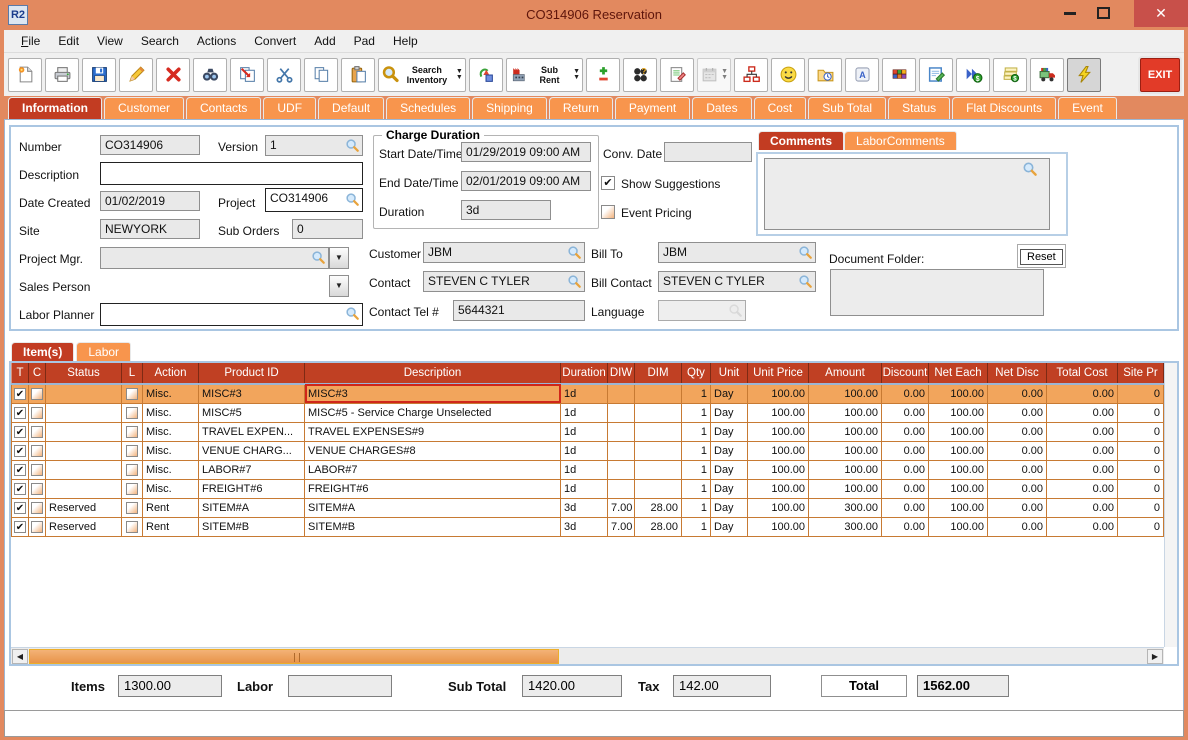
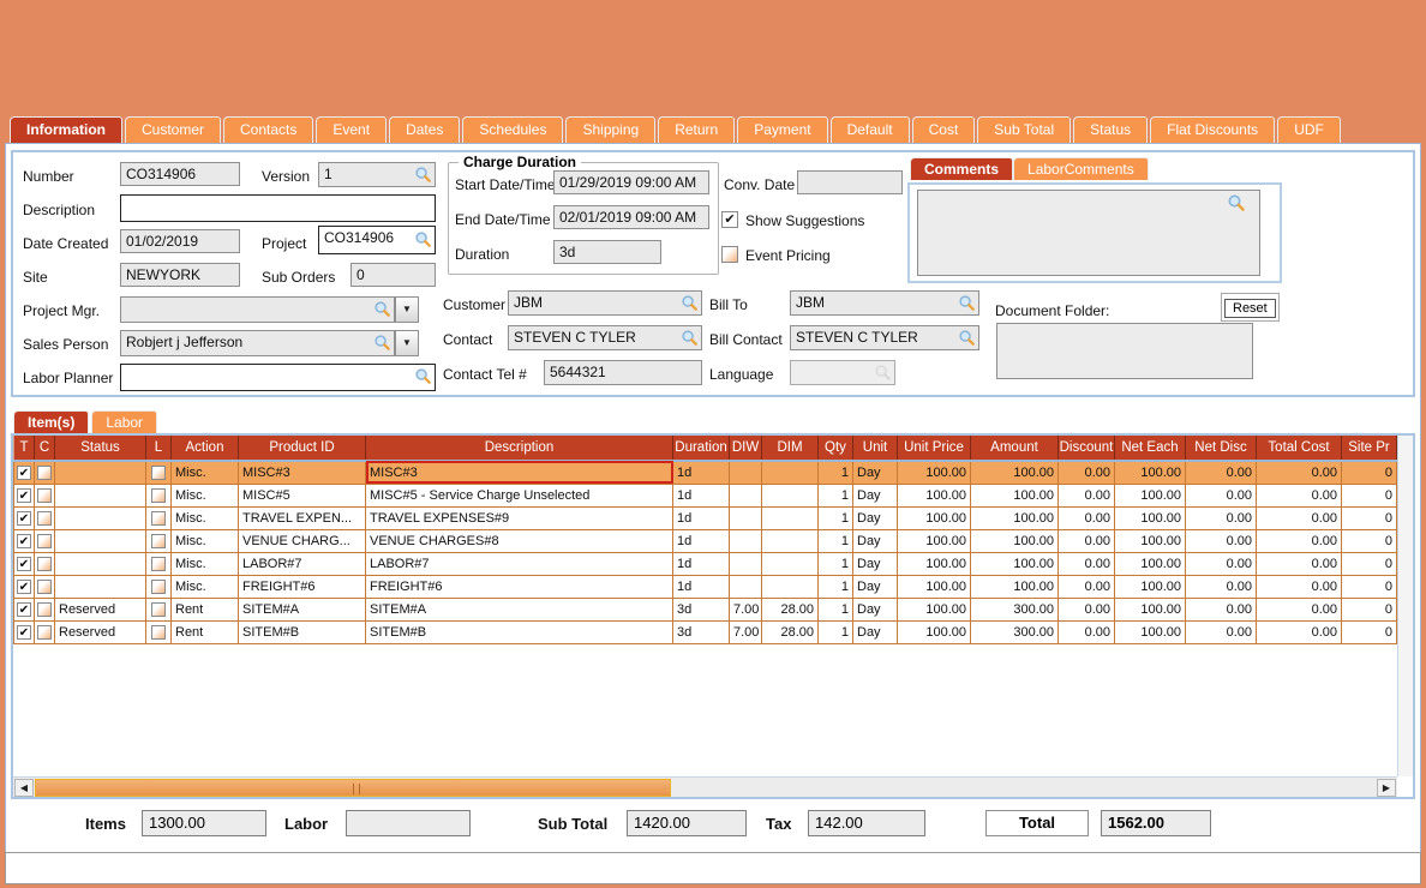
- R2
- CO314906 Reservation
- ✕
- File
- Edit
- View
- Search
- Actions
- Convert
- Add
- Pad
- Help
- Search Inventory
- Sub Rent
- ?
- A
- EXIT
  Information
  Customer
  Contacts
- UDF
+ Event
- Default
+ Dates
  Schedules
  Shipping
  Return
  Payment
- Dates
+ Default
  Cost
  Sub Total
  Status
  Flat Discounts
- Event
+ UDF
  Number
  CO314906
  Version
  1
  Description
  Date Created
  01/02/2019
  Project
  CO314906
  Site
  NEWYORK
  Sub Orders
  0
  Project Mgr.
  ▼
  Sales Person
+ Robjert j Jefferson
  ▼
  Labor Planner
  Charge Duration
  Start Date/Time
  01/29/2019 09:00 AM
  End Date/Time
  02/01/2019 09:00 AM
  Duration
  3d
  Conv. Date
  ✔
  Show Suggestions
  Event Pricing
  Customer
  JBM
  Bill To
  JBM
  Contact
  STEVEN C TYLER
  Bill Contact
  STEVEN C TYLER
  Contact Tel #
  5644321
  Language
  Comments LaborComments
  Document Folder:
  Reset
  Item(s)
  Labor
  T	C	Status	L	Action	Product ID	Description	Duration	DIW	DIM	Qty	Unit	Unit Price	Amount	Discount	Net Each	Net Disc	Total Cost	Site Pr
  ✔				Misc.	MISC#3	MISC#3	1d			1	Day	100.00	100.00	0.00	100.00	0.00	0.00	0
  ✔				Misc.	MISC#5	MISC#5 - Service Charge Unselected	1d			1	Day	100.00	100.00	0.00	100.00	0.00	0.00	0
  ✔				Misc.	TRAVEL EXPEN...	TRAVEL EXPENSES#9	1d			1	Day	100.00	100.00	0.00	100.00	0.00	0.00	0
  ✔				Misc.	VENUE CHARG...	VENUE CHARGES#8	1d			1	Day	100.00	100.00	0.00	100.00	0.00	0.00	0
  ✔				Misc.	LABOR#7	LABOR#7	1d			1	Day	100.00	100.00	0.00	100.00	0.00	0.00	0
  ✔				Misc.	FREIGHT#6	FREIGHT#6	1d			1	Day	100.00	100.00	0.00	100.00	0.00	0.00	0
  ✔		Reserved		Rent	SITEM#A	SITEM#A	3d	7.00	28.00	1	Day	100.00	300.00	0.00	100.00	0.00	0.00	0
  ✔		Reserved		Rent	SITEM#B	SITEM#B	3d	7.00	28.00	1	Day	100.00	300.00	0.00	100.00	0.00	0.00	0
  ◀
  ▶
  Items
  1300.00
  Labor
  Sub Total
  1420.00
  Tax
  142.00
  Total
  1562.00
